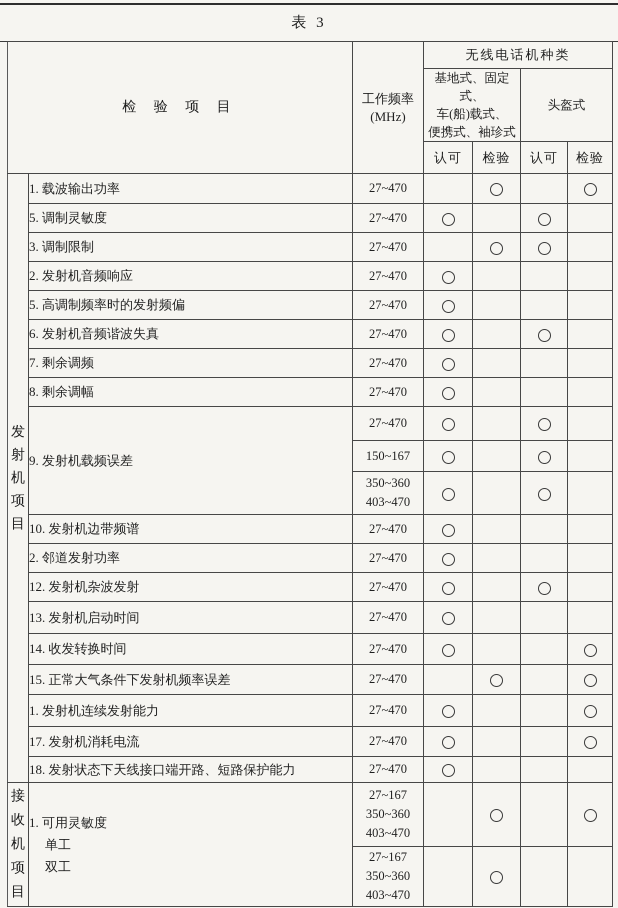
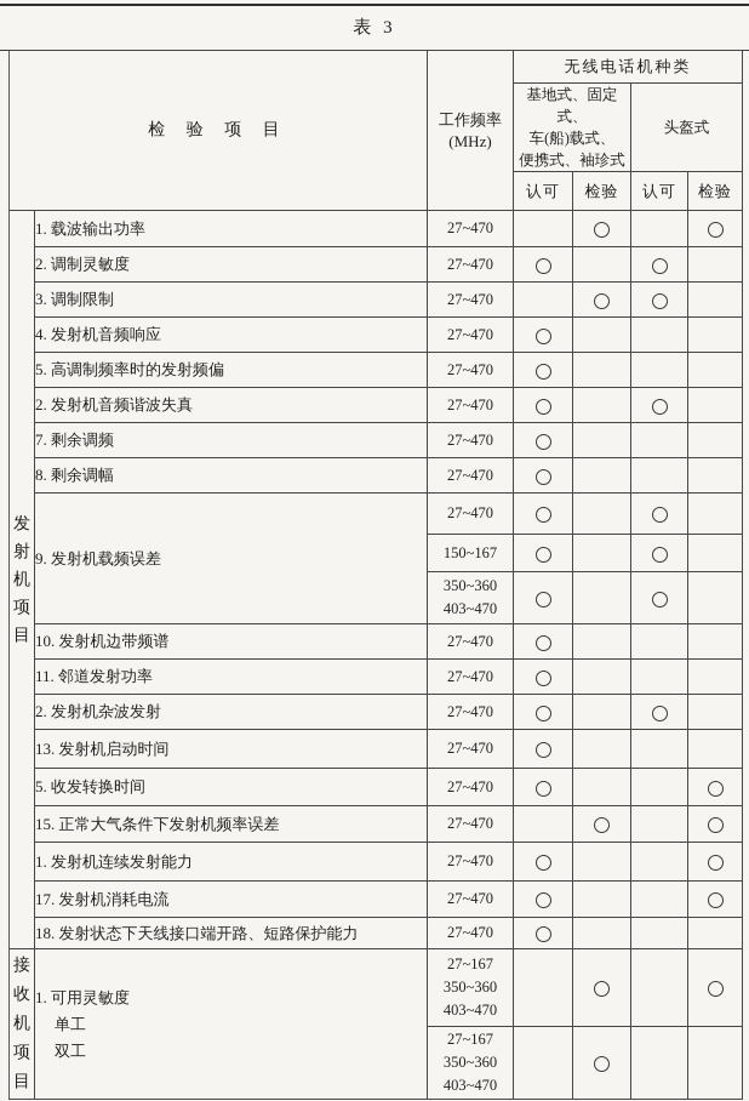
  表 3
  检 验 项 目	工作频率 (MHz)	无线电话机种类
  基地式、固定式、 车(船)载式、 便携式、袖珍式	头盔式
  认可	检验	认可	检验
  发射机项目	1. 载波输出功率	27~470
- 5. 调制灵敏度	27~470
+ 2. 调制灵敏度	27~470
  3. 调制限制	27~470
- 2. 发射机音频响应	27~470
+ 4. 发射机音频响应	27~470
  5. 高调制频率时的发射频偏	27~470
- 6. 发射机音频谐波失真	27~470
+ 2. 发射机音频谐波失真	27~470
  7. 剩余调频	27~470
  8. 剩余调幅	27~470
  9. 发射机载频误差	27~470
  150~167
  350~360403~470
  10. 发射机边带频谱	27~470
- 2. 邻道发射功率	27~470
+ 11. 邻道发射功率	27~470
- 12. 发射机杂波发射	27~470
+ 2. 发射机杂波发射	27~470
  13. 发射机启动时间	27~470
- 14. 收发转换时间	27~470
+ 5. 收发转换时间	27~470
  15. 正常大气条件下发射机频率误差	27~470
  1. 发射机连续发射能力	27~470
  17. 发射机消耗电流	27~470
  18. 发射状态下天线接口端开路、短路保护能力	27~470
  接收机项目	1. 可用灵敏度单工双工	27~167350~360403~470
  27~167350~360403~470
